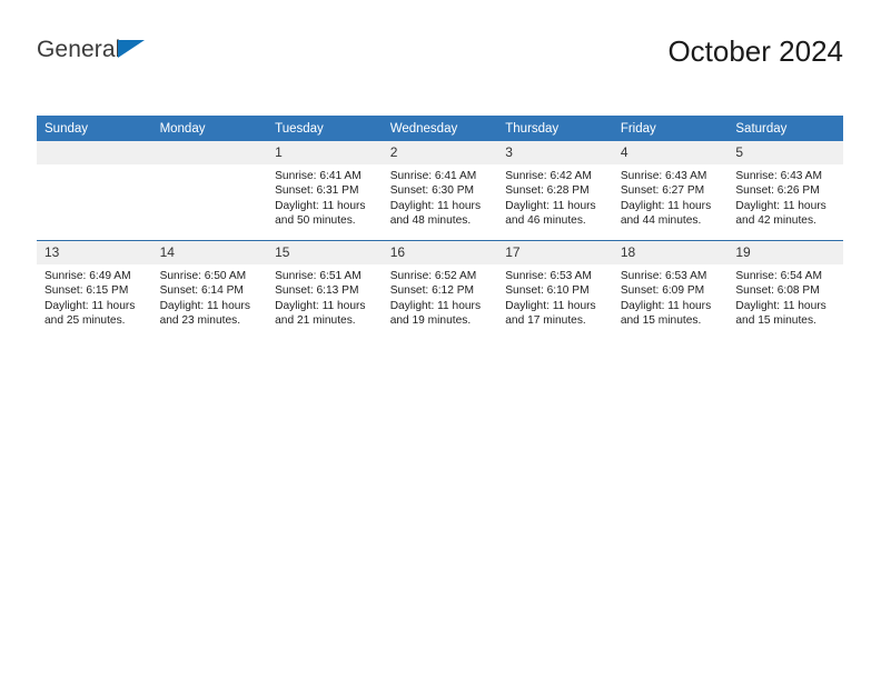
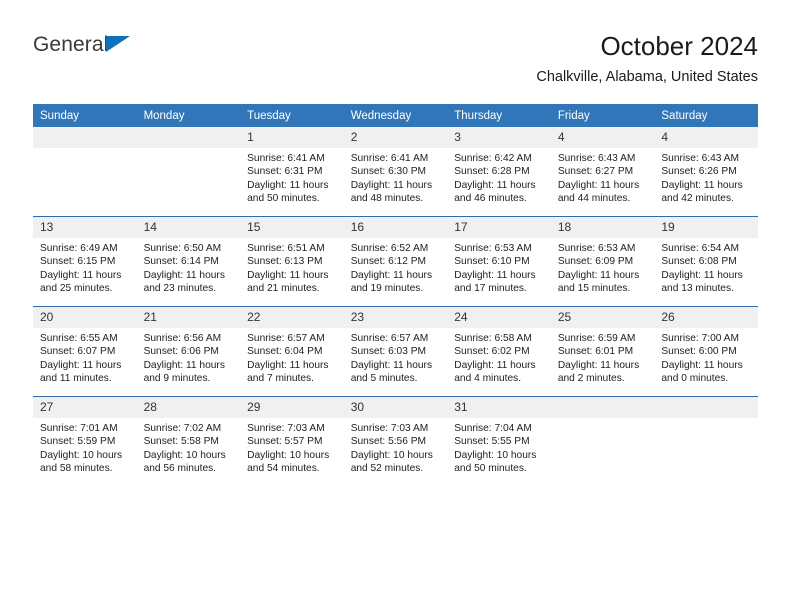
  General
  October 2024
+ Chalkville, Alabama, United States
  Sunday	Monday	Tuesday	Wednesday	Thursday	Friday	Saturday
- 		1Sunrise: 6:41 AMSunset: 6:31 PMDaylight: 11 hoursand 50 minutes.	2Sunrise: 6:41 AMSunset: 6:30 PMDaylight: 11 hoursand 48 minutes.	3Sunrise: 6:42 AMSunset: 6:28 PMDaylight: 11 hoursand 46 minutes.	4Sunrise: 6:43 AMSunset: 6:27 PMDaylight: 11 hoursand 44 minutes.	5Sunrise: 6:43 AMSunset: 6:26 PMDaylight: 11 hoursand 42 minutes.
+ 		1Sunrise: 6:41 AMSunset: 6:31 PMDaylight: 11 hoursand 50 minutes.	2Sunrise: 6:41 AMSunset: 6:30 PMDaylight: 11 hoursand 48 minutes.	3Sunrise: 6:42 AMSunset: 6:28 PMDaylight: 11 hoursand 46 minutes.	4Sunrise: 6:43 AMSunset: 6:27 PMDaylight: 11 hoursand 44 minutes.	4Sunrise: 6:43 AMSunset: 6:26 PMDaylight: 11 hoursand 42 minutes.
- 13Sunrise: 6:49 AMSunset: 6:15 PMDaylight: 11 hoursand 25 minutes.	14Sunrise: 6:50 AMSunset: 6:14 PMDaylight: 11 hoursand 23 minutes.	15Sunrise: 6:51 AMSunset: 6:13 PMDaylight: 11 hoursand 21 minutes.	16Sunrise: 6:52 AMSunset: 6:12 PMDaylight: 11 hoursand 19 minutes.	17Sunrise: 6:53 AMSunset: 6:10 PMDaylight: 11 hoursand 17 minutes.	18Sunrise: 6:53 AMSunset: 6:09 PMDaylight: 11 hoursand 15 minutes.	19Sunrise: 6:54 AMSunset: 6:08 PMDaylight: 11 hoursand 15 minutes.
+ 13Sunrise: 6:49 AMSunset: 6:15 PMDaylight: 11 hoursand 25 minutes.	14Sunrise: 6:50 AMSunset: 6:14 PMDaylight: 11 hoursand 23 minutes.	15Sunrise: 6:51 AMSunset: 6:13 PMDaylight: 11 hoursand 21 minutes.	16Sunrise: 6:52 AMSunset: 6:12 PMDaylight: 11 hoursand 19 minutes.	17Sunrise: 6:53 AMSunset: 6:10 PMDaylight: 11 hoursand 17 minutes.	18Sunrise: 6:53 AMSunset: 6:09 PMDaylight: 11 hoursand 15 minutes.	19Sunrise: 6:54 AMSunset: 6:08 PMDaylight: 11 hoursand 13 minutes.
+ 20Sunrise: 6:55 AMSunset: 6:07 PMDaylight: 11 hoursand 11 minutes.	21Sunrise: 6:56 AMSunset: 6:06 PMDaylight: 11 hoursand 9 minutes.	22Sunrise: 6:57 AMSunset: 6:04 PMDaylight: 11 hoursand 7 minutes.	23Sunrise: 6:57 AMSunset: 6:03 PMDaylight: 11 hoursand 5 minutes.	24Sunrise: 6:58 AMSunset: 6:02 PMDaylight: 11 hoursand 4 minutes.	25Sunrise: 6:59 AMSunset: 6:01 PMDaylight: 11 hoursand 2 minutes.	26Sunrise: 7:00 AMSunset: 6:00 PMDaylight: 11 hoursand 0 minutes.
+ 27Sunrise: 7:01 AMSunset: 5:59 PMDaylight: 10 hoursand 58 minutes.	28Sunrise: 7:02 AMSunset: 5:58 PMDaylight: 10 hoursand 56 minutes.	29Sunrise: 7:03 AMSunset: 5:57 PMDaylight: 10 hoursand 54 minutes.	30Sunrise: 7:03 AMSunset: 5:56 PMDaylight: 10 hoursand 52 minutes.	31Sunrise: 7:04 AMSunset: 5:55 PMDaylight: 10 hoursand 50 minutes.
